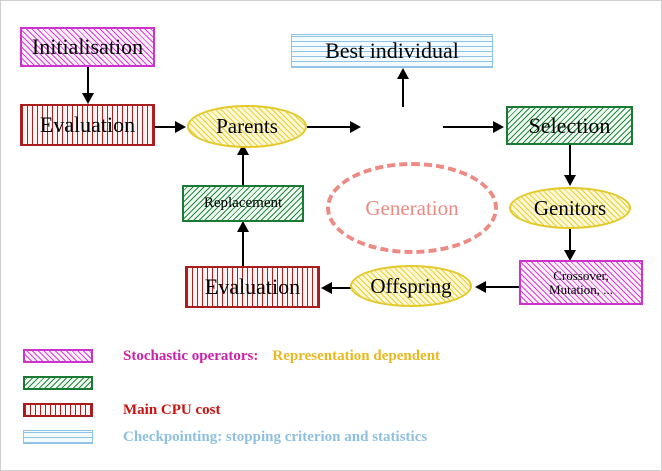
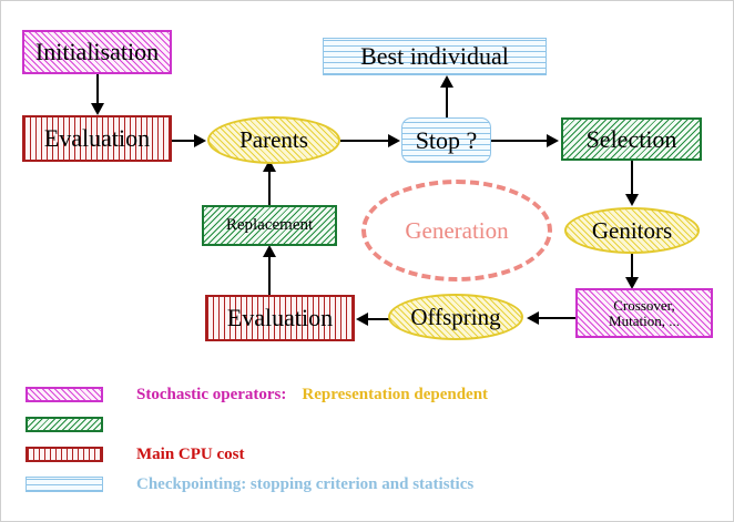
  Initialisation
  Evaluation
  Parents
  Best individual
+ Stop ?
  Selection
  Genitors
  Crossover,
  Mutation, ...
  Offspring
  Evaluation
  Replacement
  Generation
  Stochastic operators:
  Representation dependent
  Main CPU cost
  Checkpointing: stopping criterion and statistics
